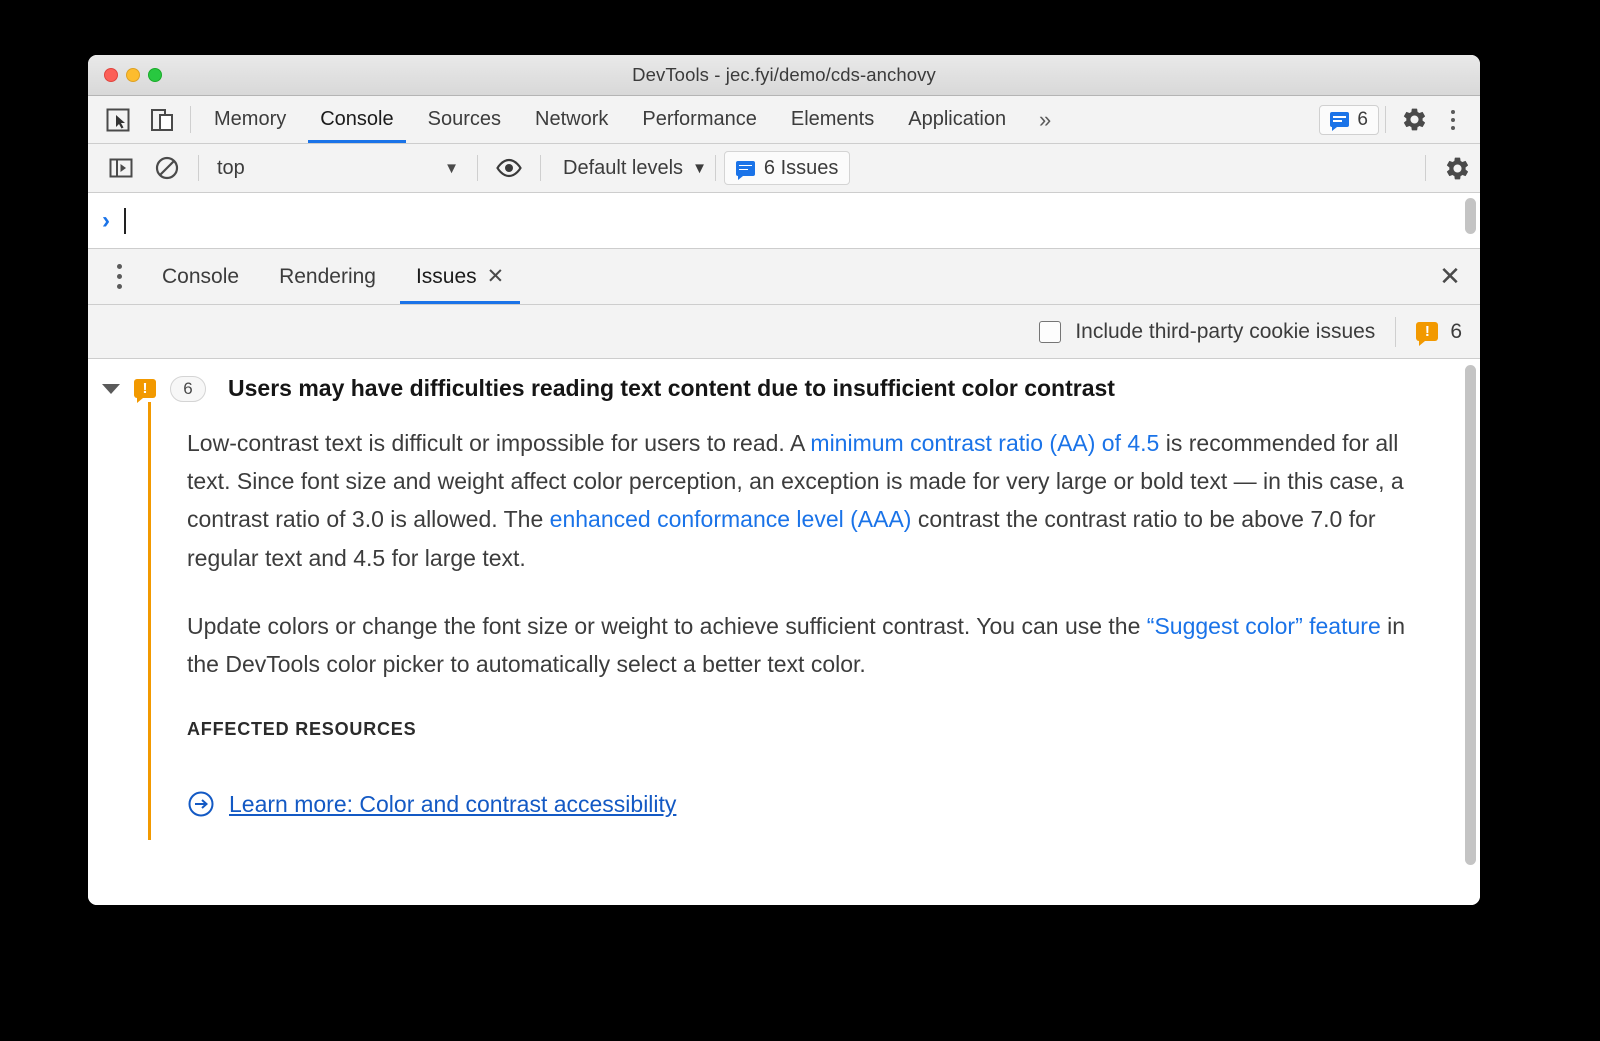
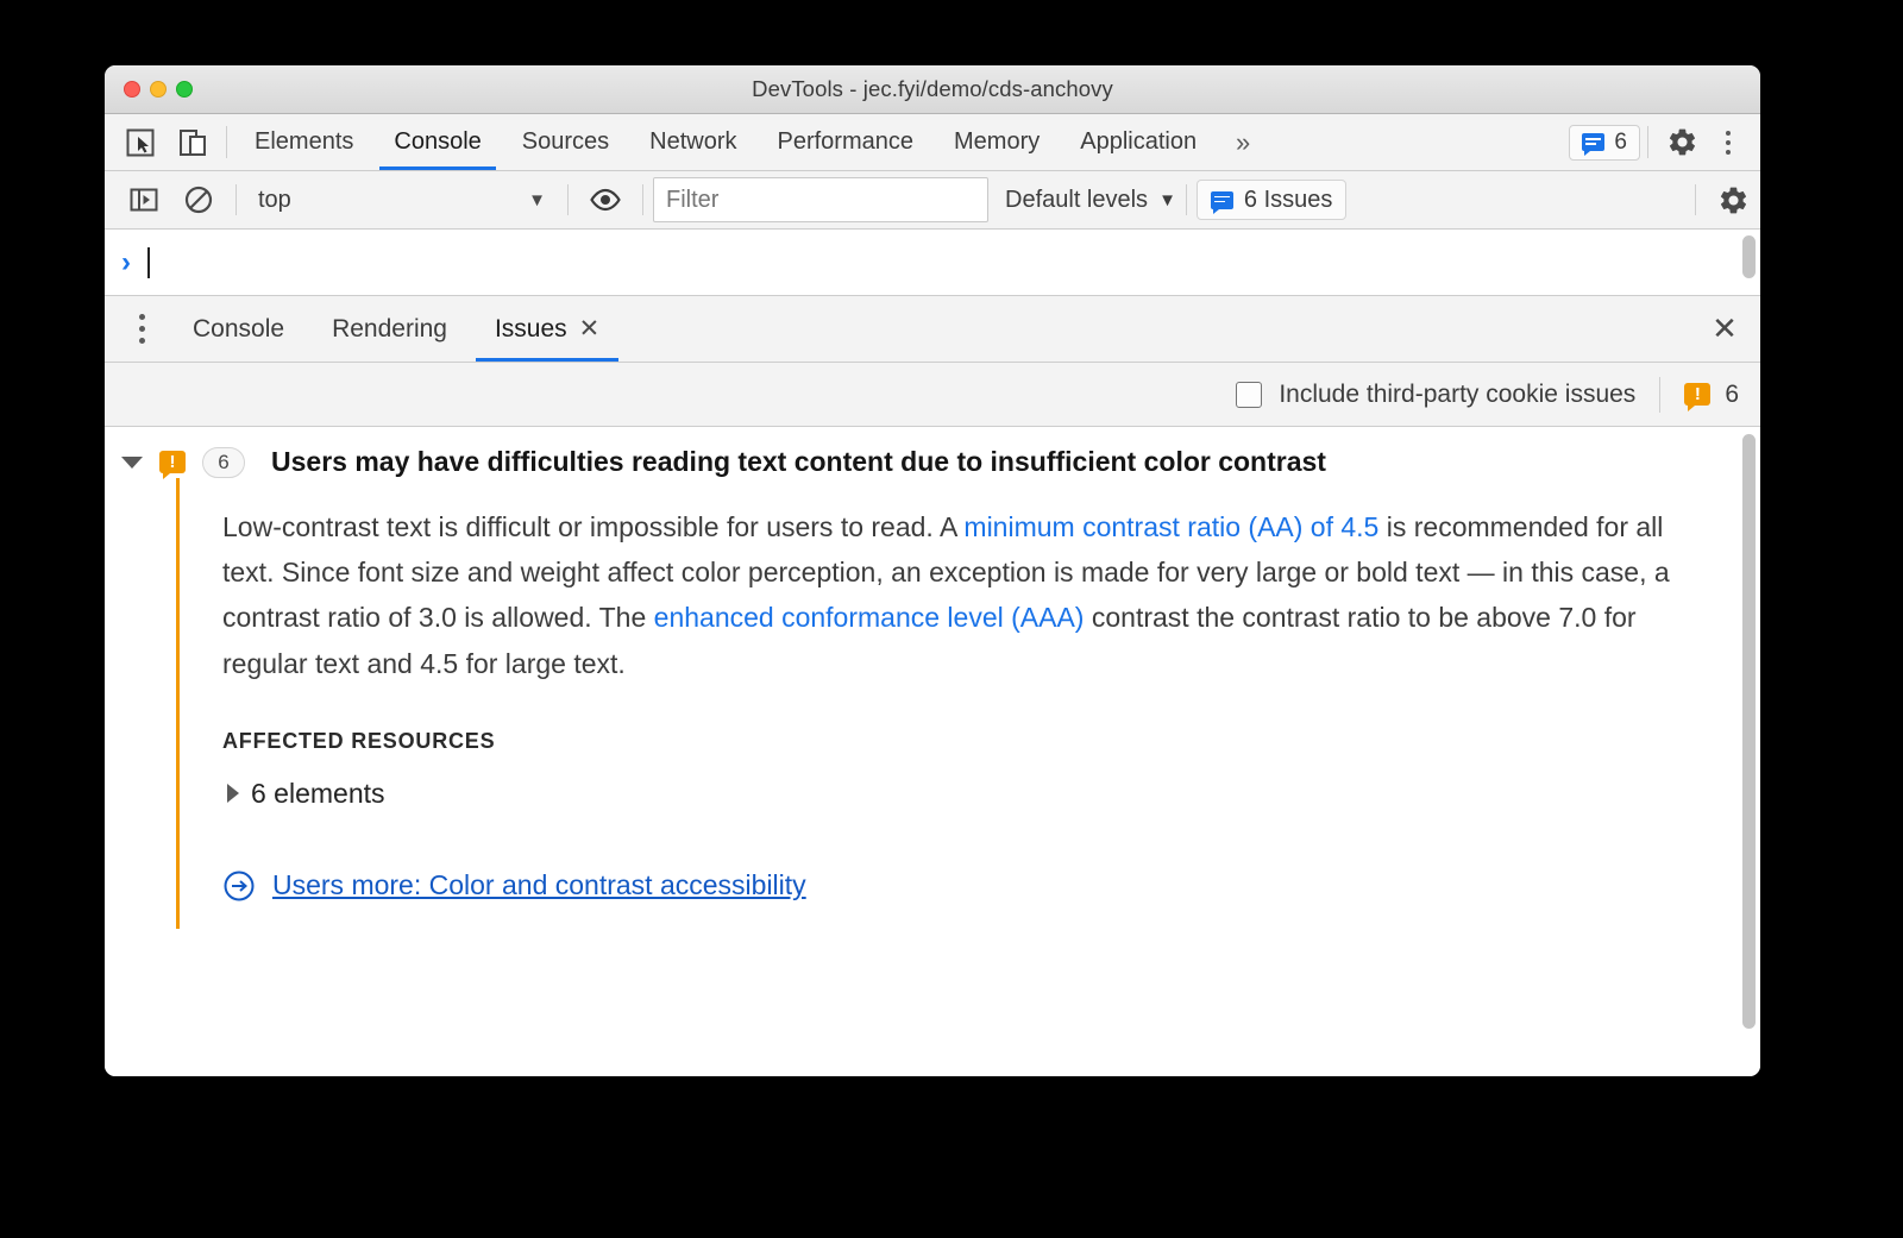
  DevTools - jec.fyi/demo/cds-anchovy
- Memory
+ Elements
  Console
  Sources
  Network
  Performance
- Elements
+ Memory
  Application
  »
  6
  top
  ▼
+ Filter
  Default levels
  ▼
  6 Issues
  ›
  Console
  Rendering
  Issues
  ✕
  ✕
  Include third-party cookie issues
  !
  6
  !
  6
  Users may have difficulties reading text content due to insufficient color contrast
  Low-contrast text is difficult or impossible for users to read. A minimum contrast ratio (AA) of 4.5 is recommended for all text. Since font size and weight affect color perception, an exception is made for very large or bold text — in this case, a contrast ratio of 3.0 is allowed. The enhanced conformance level (AAA) contrast the contrast ratio to be above 7.0 for regular text and 4.5 for large text.
- Update colors or change the font size or weight to achieve sufficient contrast. You can use the “Suggest color” feature in the DevTools color picker to automatically select a better text color.
  AFFECTED RESOURCES
+ 6 elements
- Learn more: Color and contrast accessibility
+ Users more: Color and contrast accessibility
